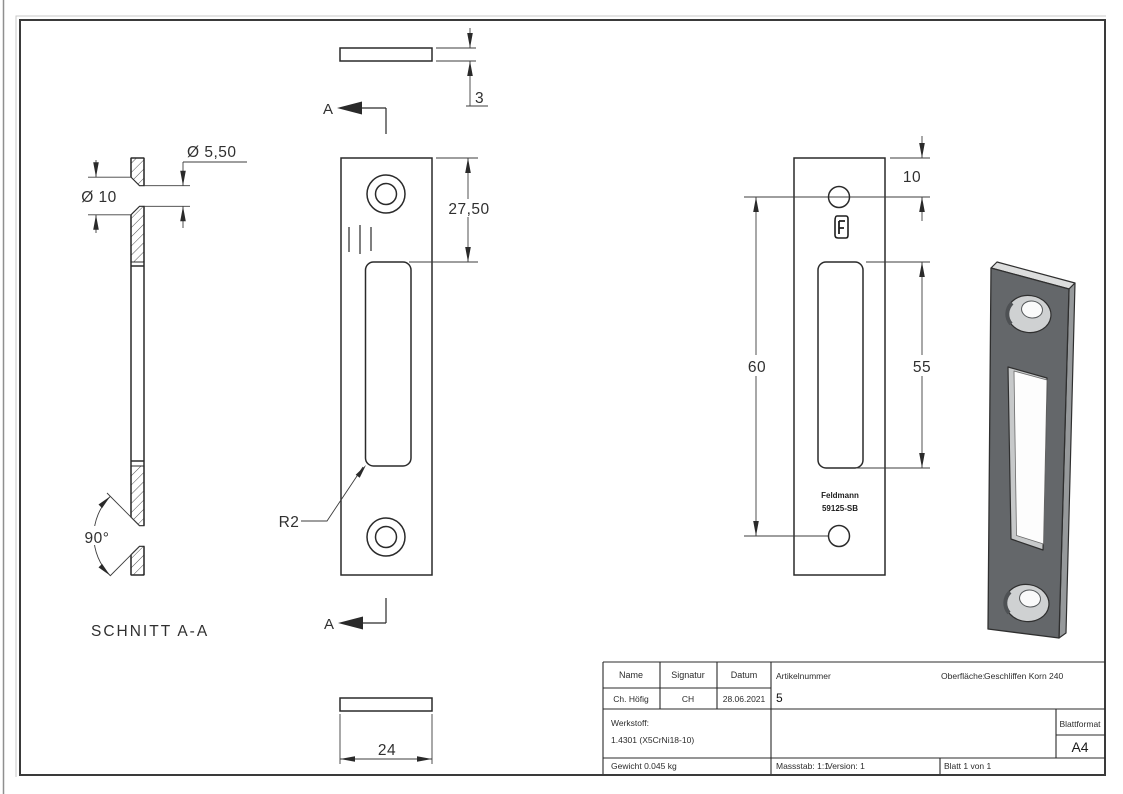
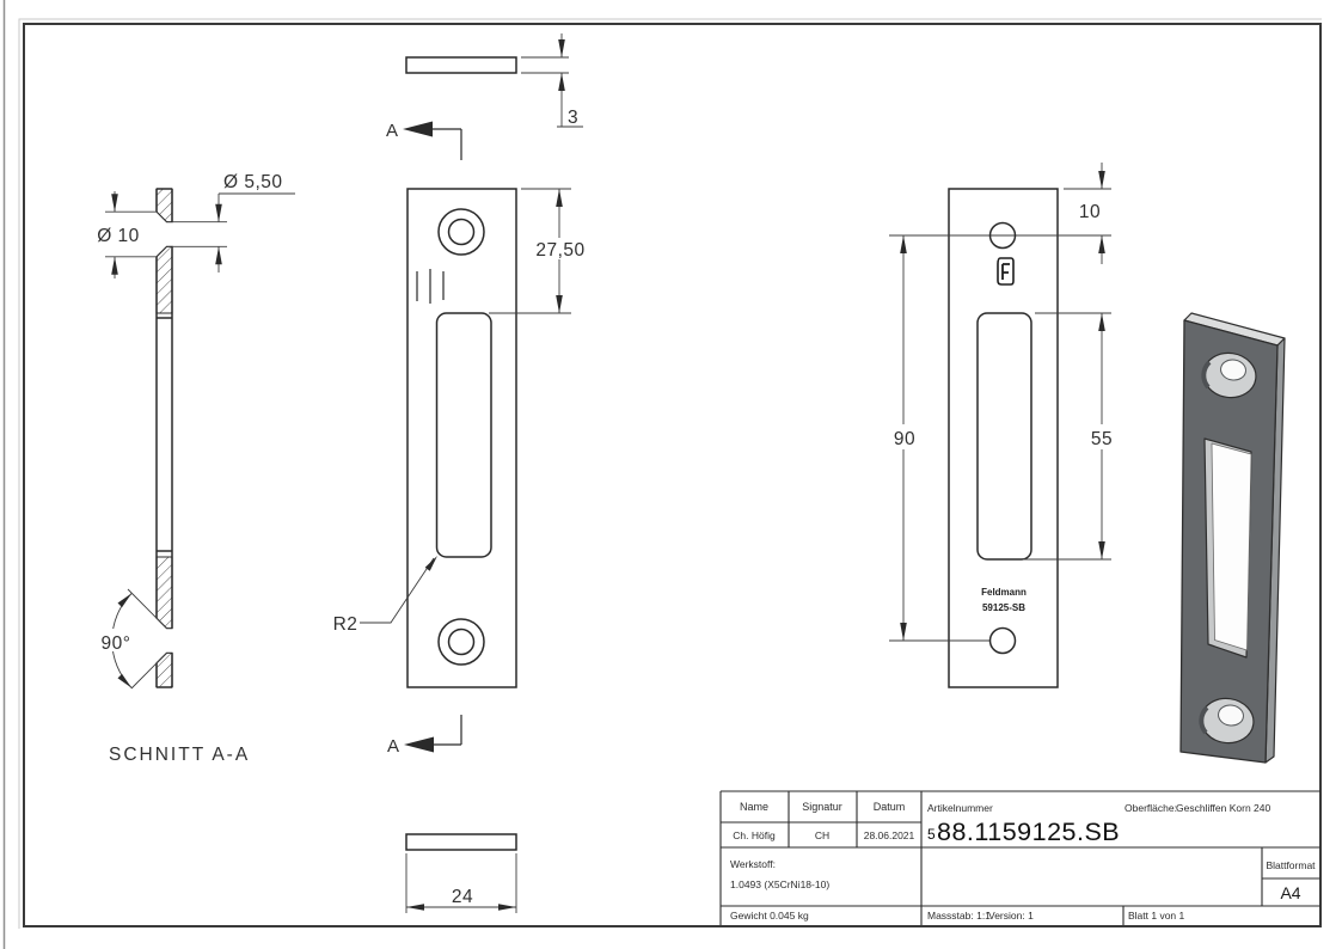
  Ø 5,50
  Ø 10
  90°
  SCHNITT A-A
  3
  A
  27,50
  R2
  A
  Feldmann
  59125-SB
  10
- 60
+ 90
  55
  24
  Name
  Signatur
  Datum
  Ch. Höfig
  CH
  28.06.2021
  Artikelnummer
  5
+ 88.1159125.SB
  Oberfläche:
  Geschliffen Korn 240
  Werkstoff:
- 1.4301 (X5CrNi18-10)
+ 1.0493 (X5CrNi18-10)
  Gewicht 0.045 kg
  Massstab: 1:1
  Version: 1
  Blatt 1 von 1
  Blattformat
  A4
